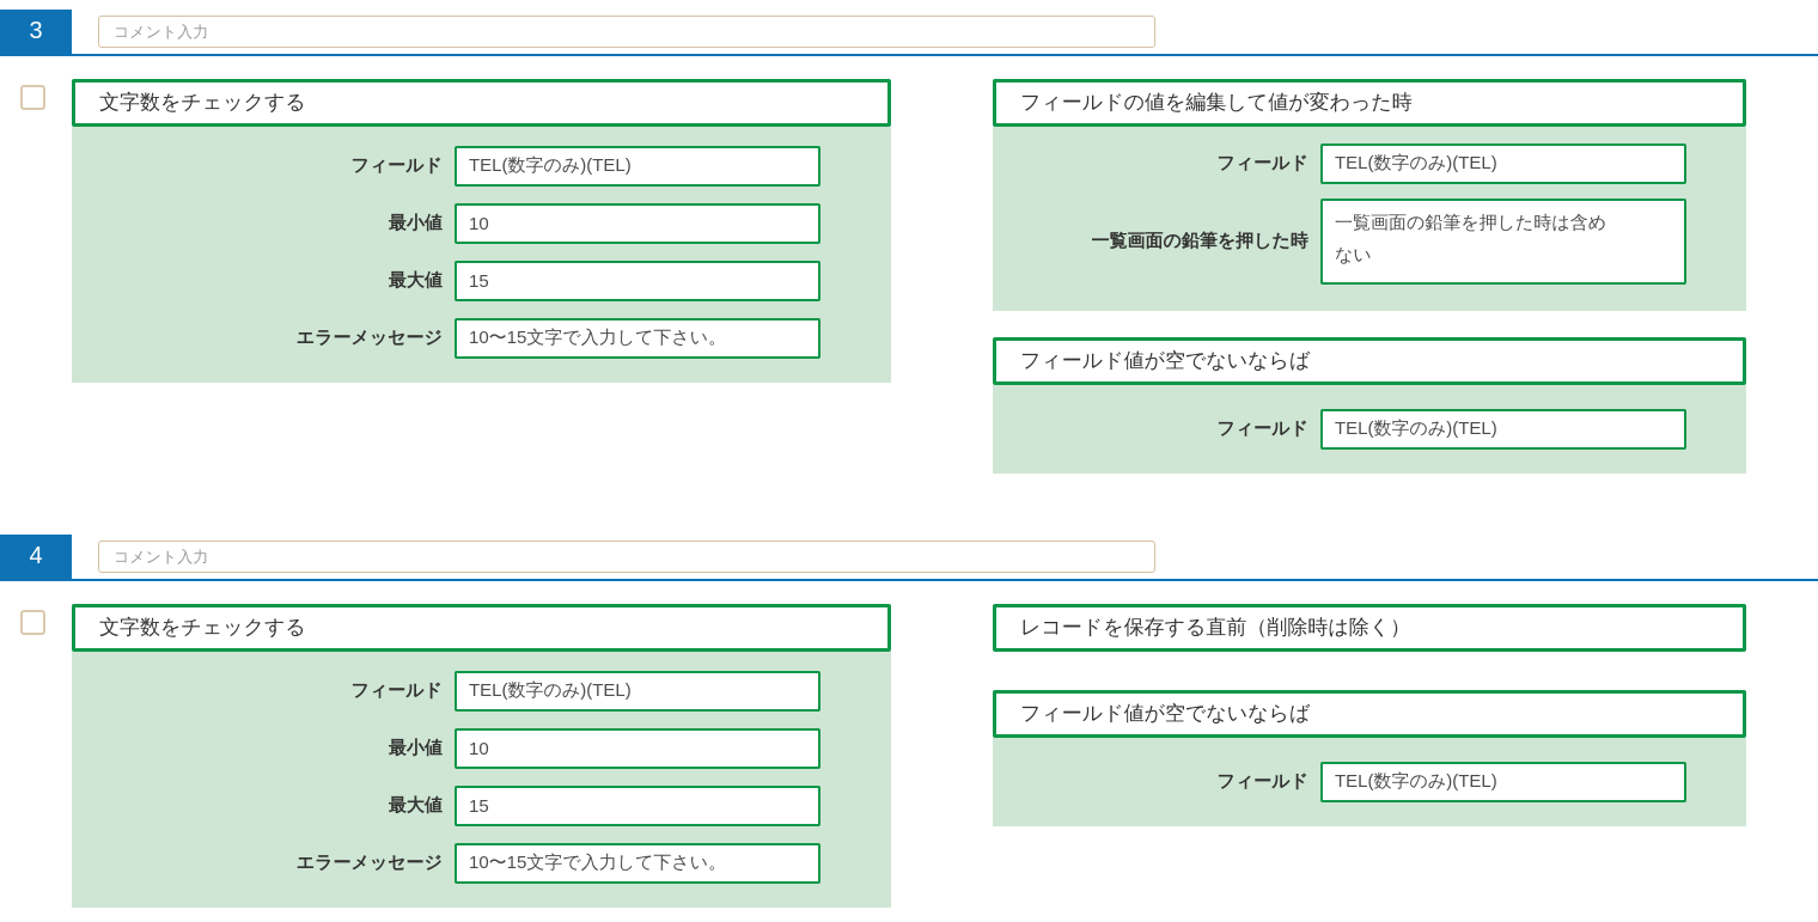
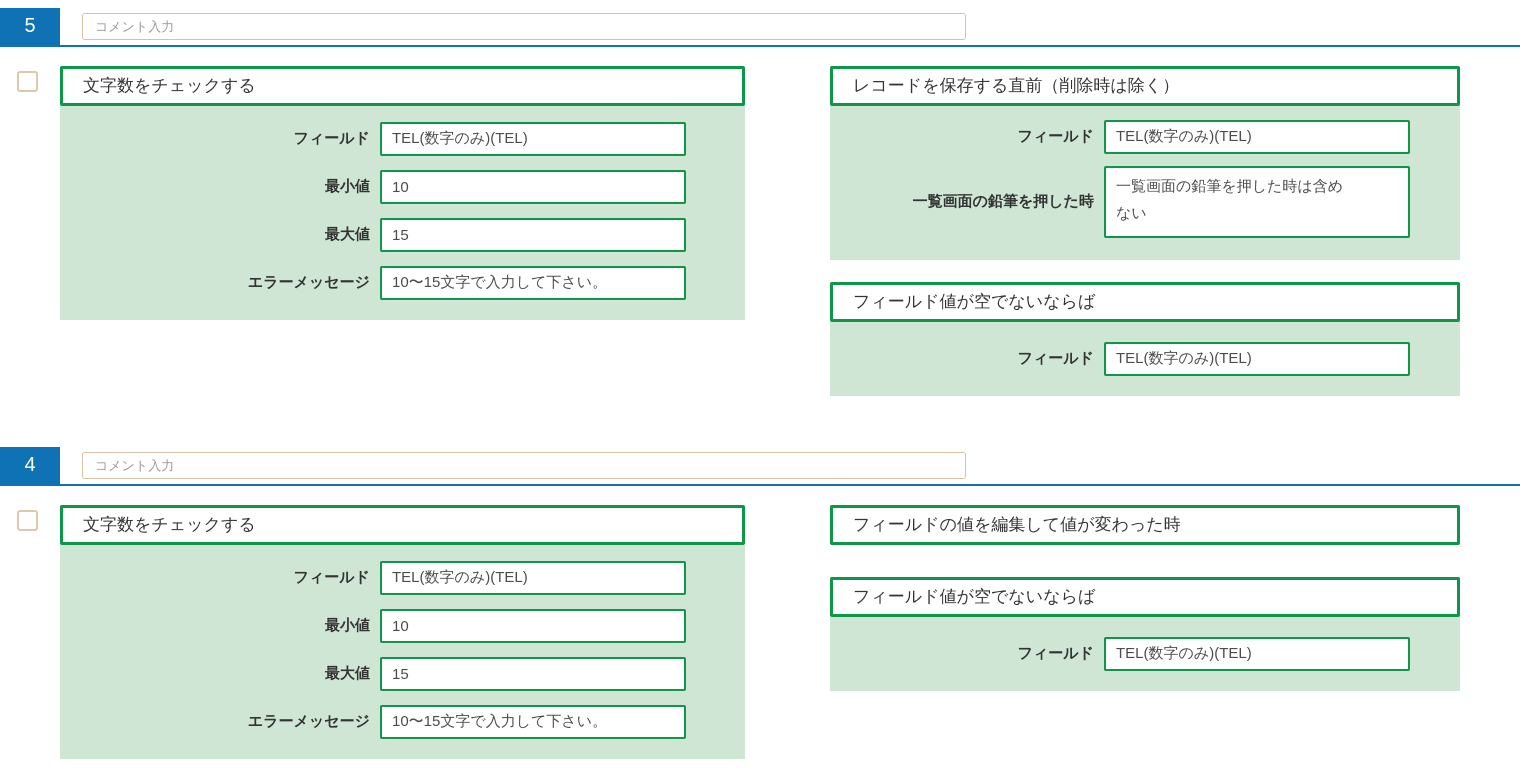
- 3
+ 5
  コメント入力
  文字数をチェックする
  フィールド
  TEL(数字のみ)(TEL)
  最小値
  10
  最大値
  15
  エラーメッセージ
  10〜15文字で入力して下さい。
- フィールドの値を編集して値が変わった時
+ レコードを保存する直前（削除時は除く）
  フィールド
  TEL(数字のみ)(TEL)
  一覧画面の鉛筆を押した時
  一覧画面の鉛筆を押した時は含め
  ない
  フィールド値が空でないならば
  フィールド
  TEL(数字のみ)(TEL)
  4
  コメント入力
  文字数をチェックする
  フィールド
  TEL(数字のみ)(TEL)
  最小値
  10
  最大値
  15
  エラーメッセージ
  10〜15文字で入力して下さい。
- レコードを保存する直前（削除時は除く）
+ フィールドの値を編集して値が変わった時
  フィールド値が空でないならば
  フィールド
  TEL(数字のみ)(TEL)
